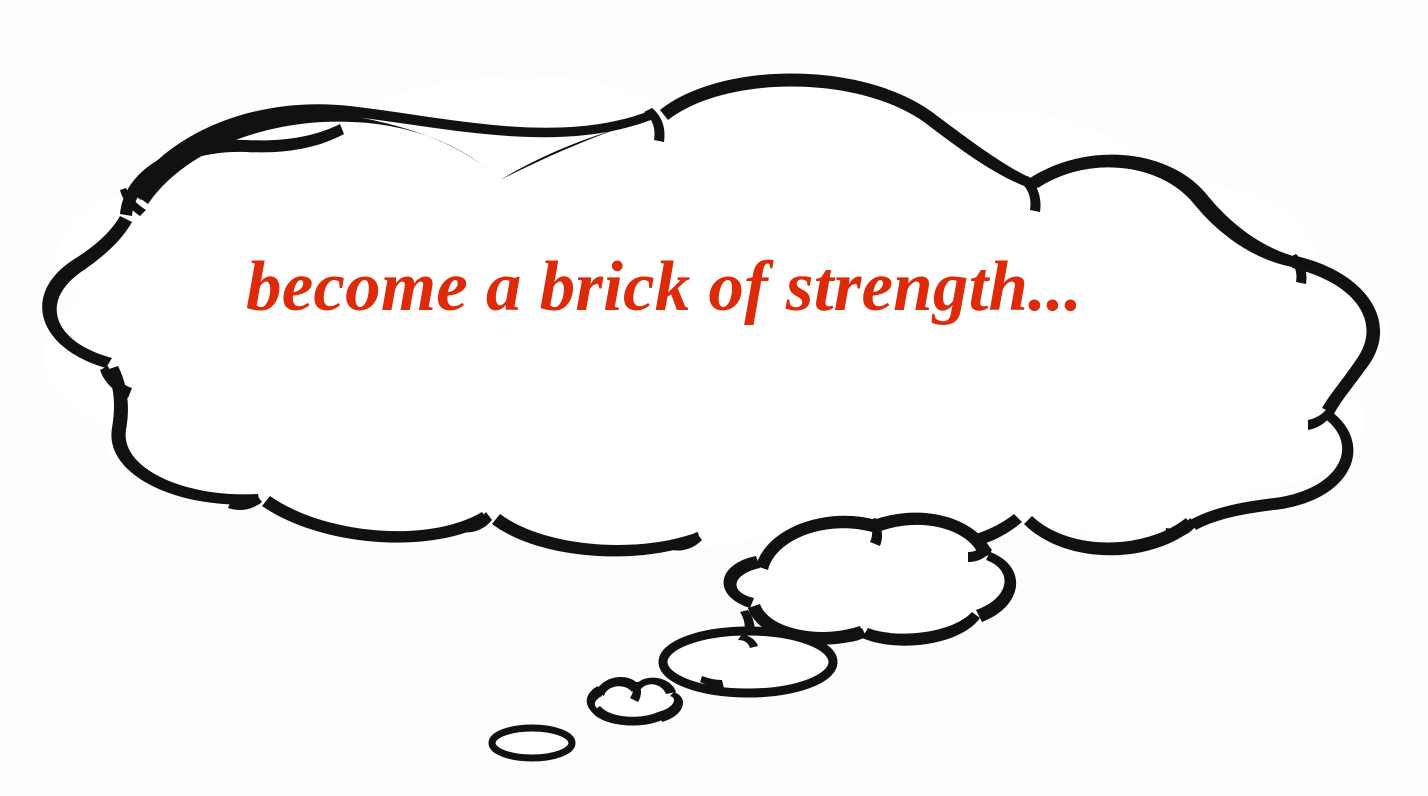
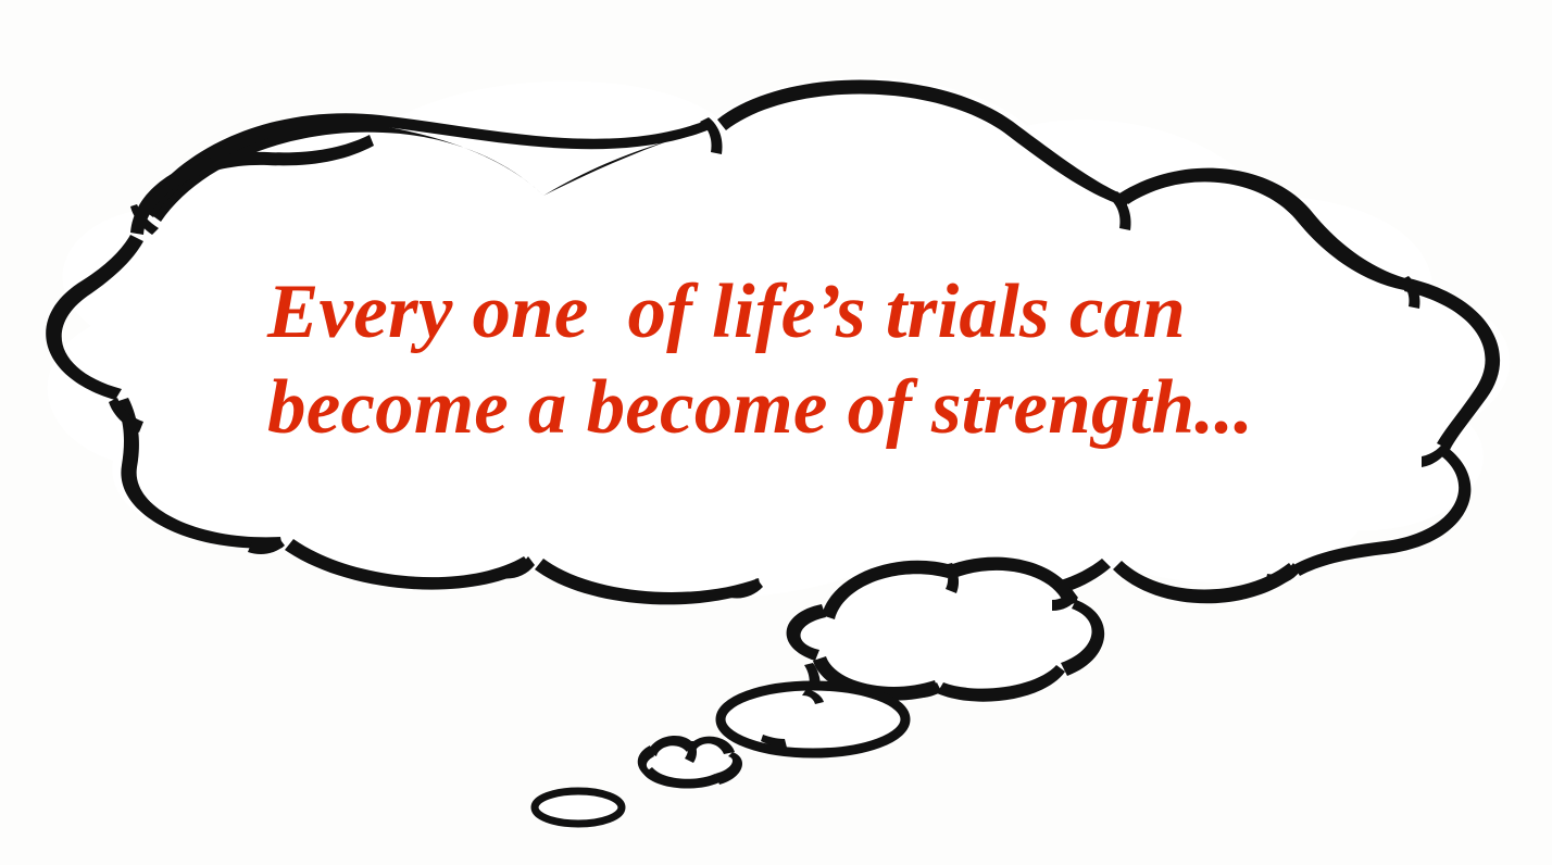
+ Every one of life’s trials can
- become a brick of strength...
+ become a become of strength...
